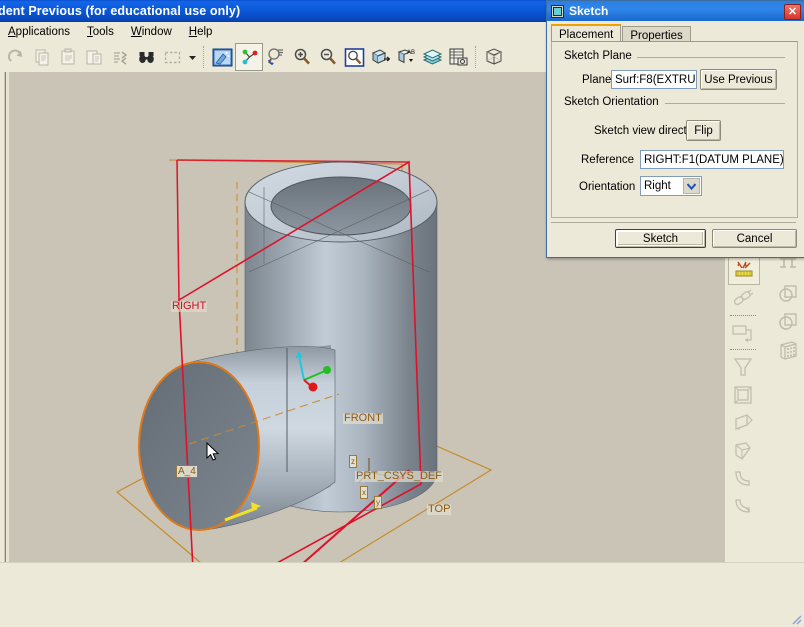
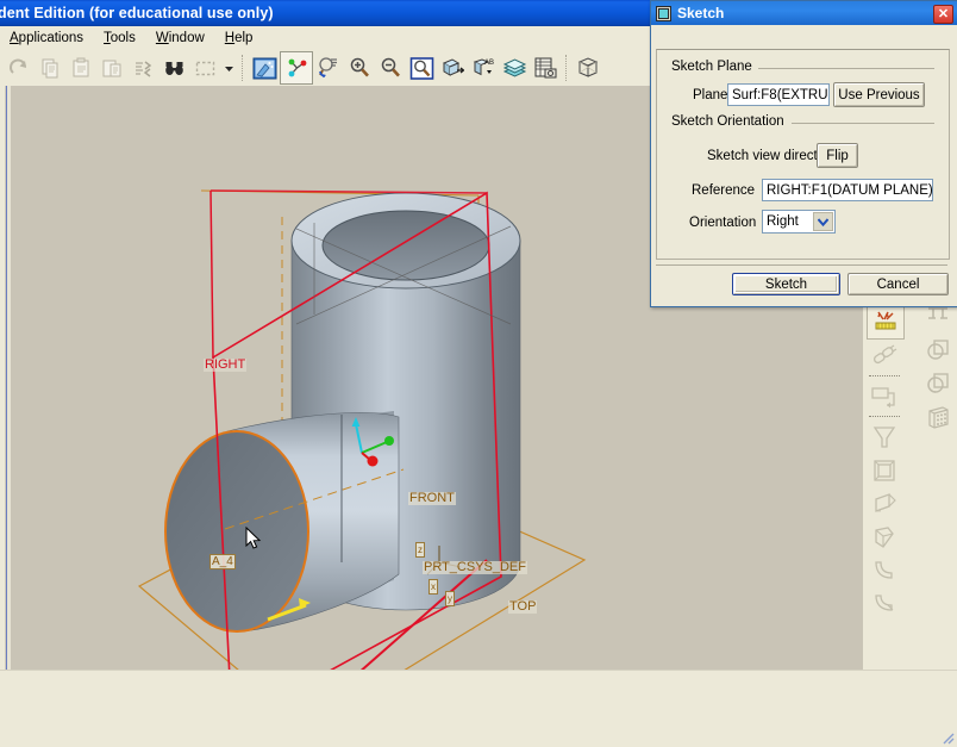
- dent Previous (for educational use only)
+ dent Edition (for educational use only)
  Applications
  Tools
  Window
  Help
  RIGHT
  FRONT
  TOP
  A_4
  PRT_CSYS_DEF
  x
  y
  z
  Sketch
  ✕
- Placement
- Properties
  Sketch Plane
  Plane
  Surf:F8(EXTRU
  Use Previous
  Sketch Orientation
  Sketch view direc
  Flip
  Reference
  RIGHT:F1(DATUM PLANE)
  Orientation
  Right
  Sketch
  Cancel
